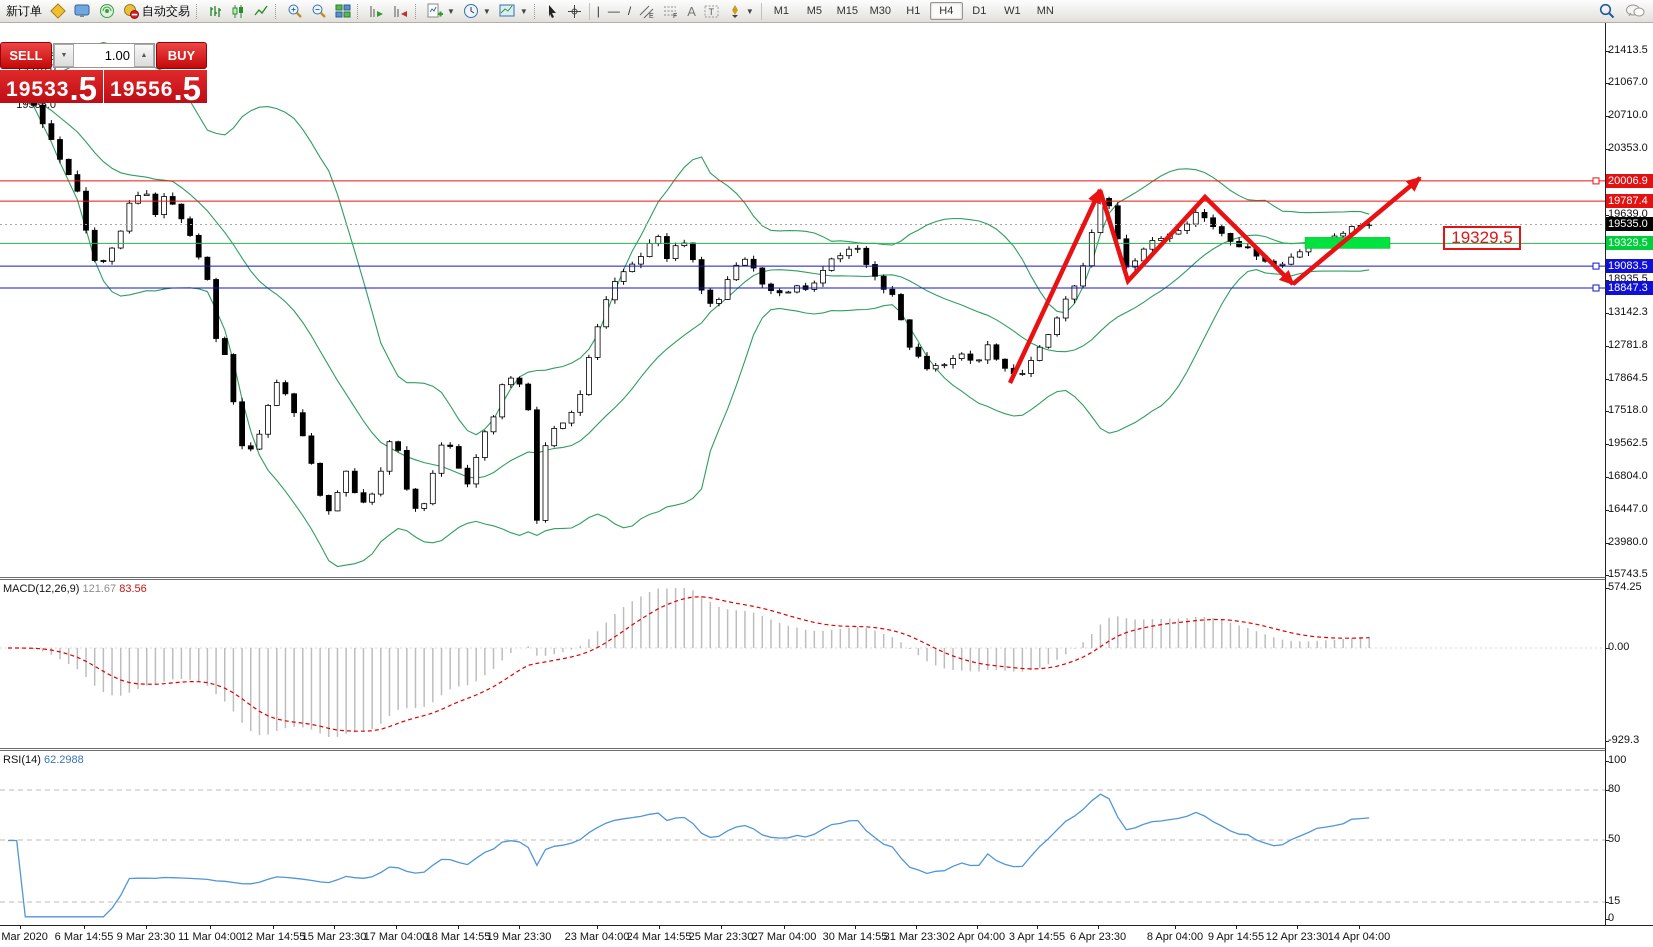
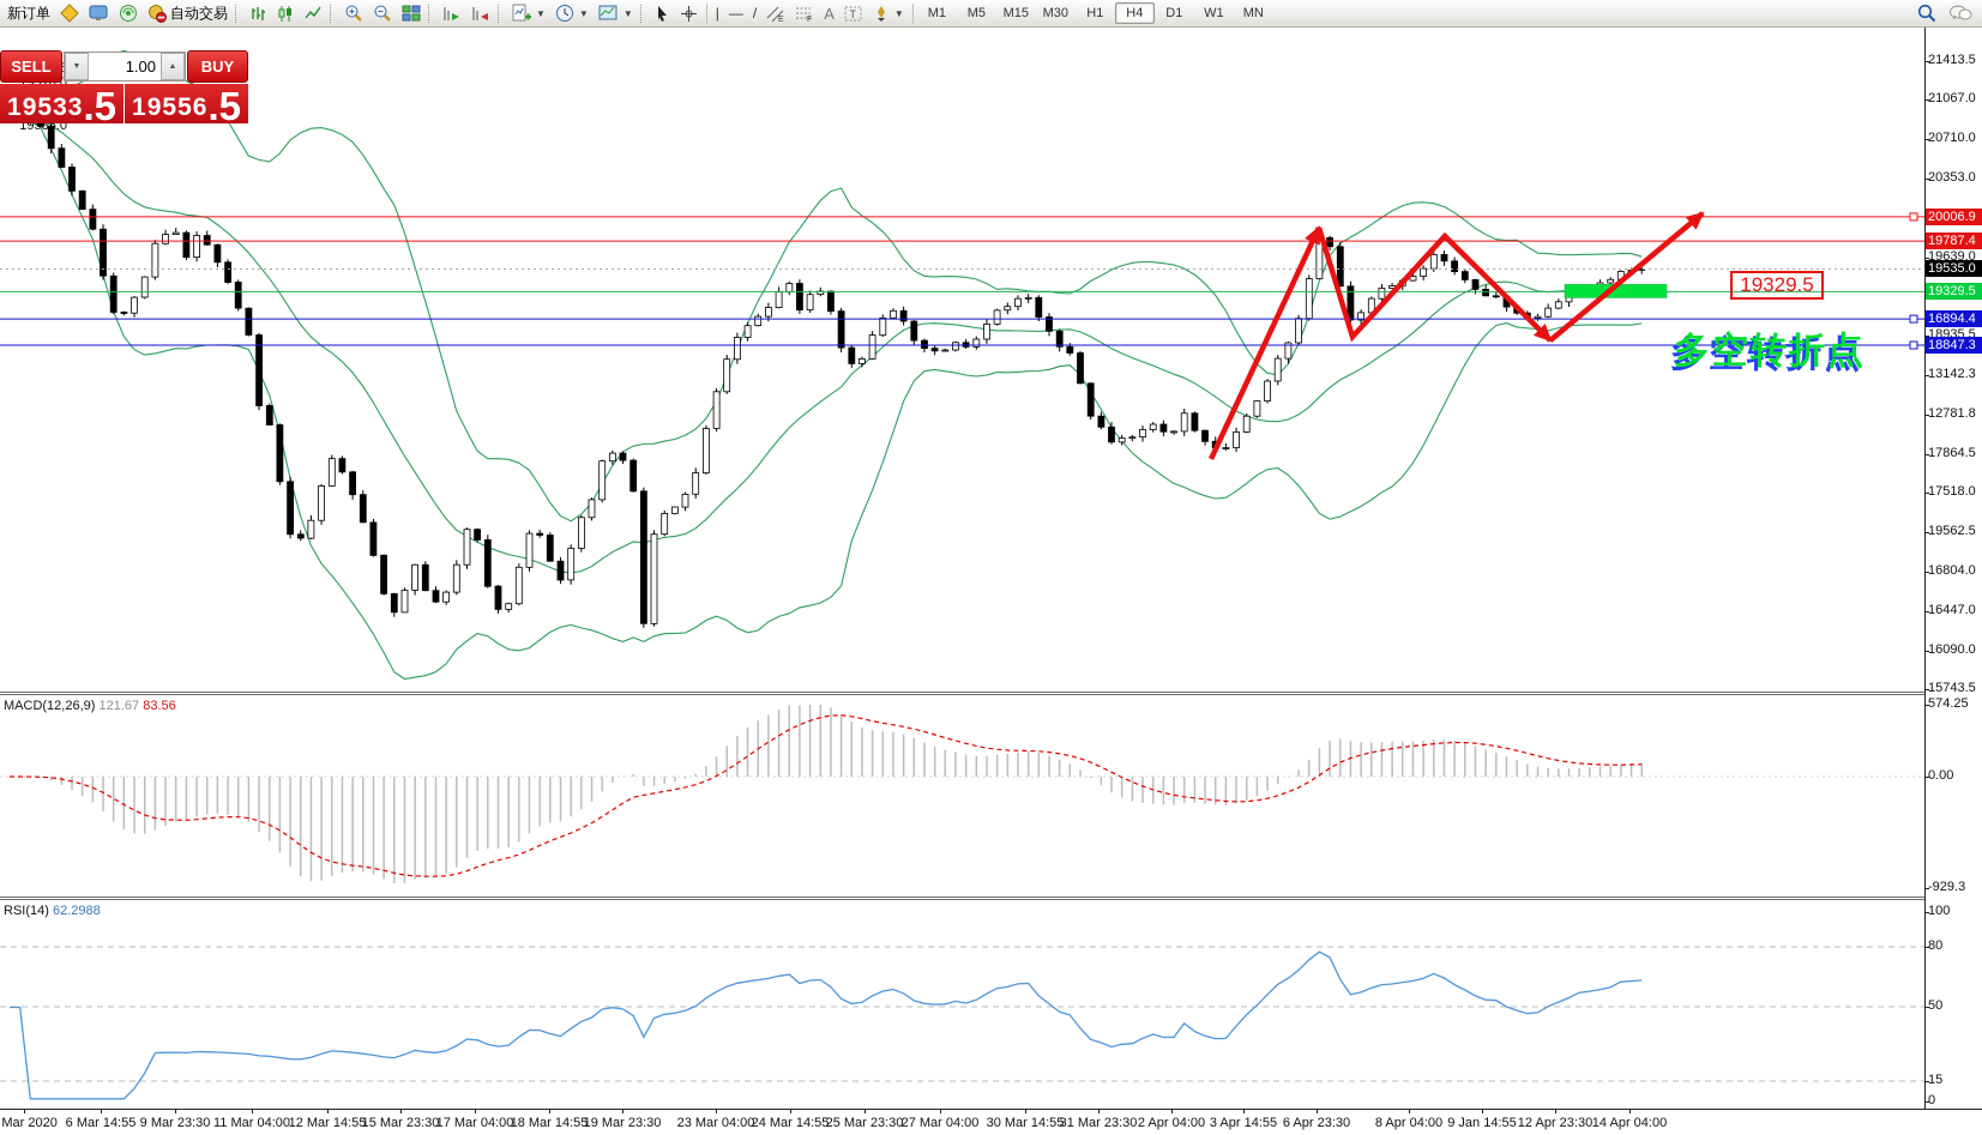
  新订单
  自动交易
  ▼
  ▼
  ▼
  |
  —
  /
  A
  T
  ▼
  M1
  M5
  M15
  M30
  H1
  H4
  D1
  W1
  MN
  21413.5
  21067.0
  20710.0
  20353.0
  19639.0
  18935.5
  13142.3
  12781.8
  17864.5
  17518.0
  19562.5
  16804.0
  16447.0
- 23980.0
+ 16090.0
  15743.5
  20006.9
  19787.4
  19535.0
  19329.5
- 19083.5
+ 16894.4
  18847.3
  574.25
  0.00
  -929.3
  100
  80
  50
  15
  0
  MACD(12,26,9) 121.67 83.56
  RSI(14) 62.2988
  SELL
  1.00
  BUY
  19533
  .5
  19556
  .5
  19329.5
+ 多空转折点
  Mar 2020
  6 Mar 14:55
  9 Mar 23:30
  11 Mar 04:00
  12 Mar 14:55
  15 Mar 23:30
  17 Mar 04:00
  18 Mar 14:55
  19 Mar 23:30
  23 Mar 04:00
  24 Mar 14:55
  25 Mar 23:30
  27 Mar 04:00
  30 Mar 14:55
  31 Mar 23:30
  2 Apr 04:00
  3 Apr 14:55
  6 Apr 23:30
  8 Apr 04:00
- 9 Apr 14:55
+ 9 Jan 14:55
  12 Apr 23:30
  14 Apr 04:00
